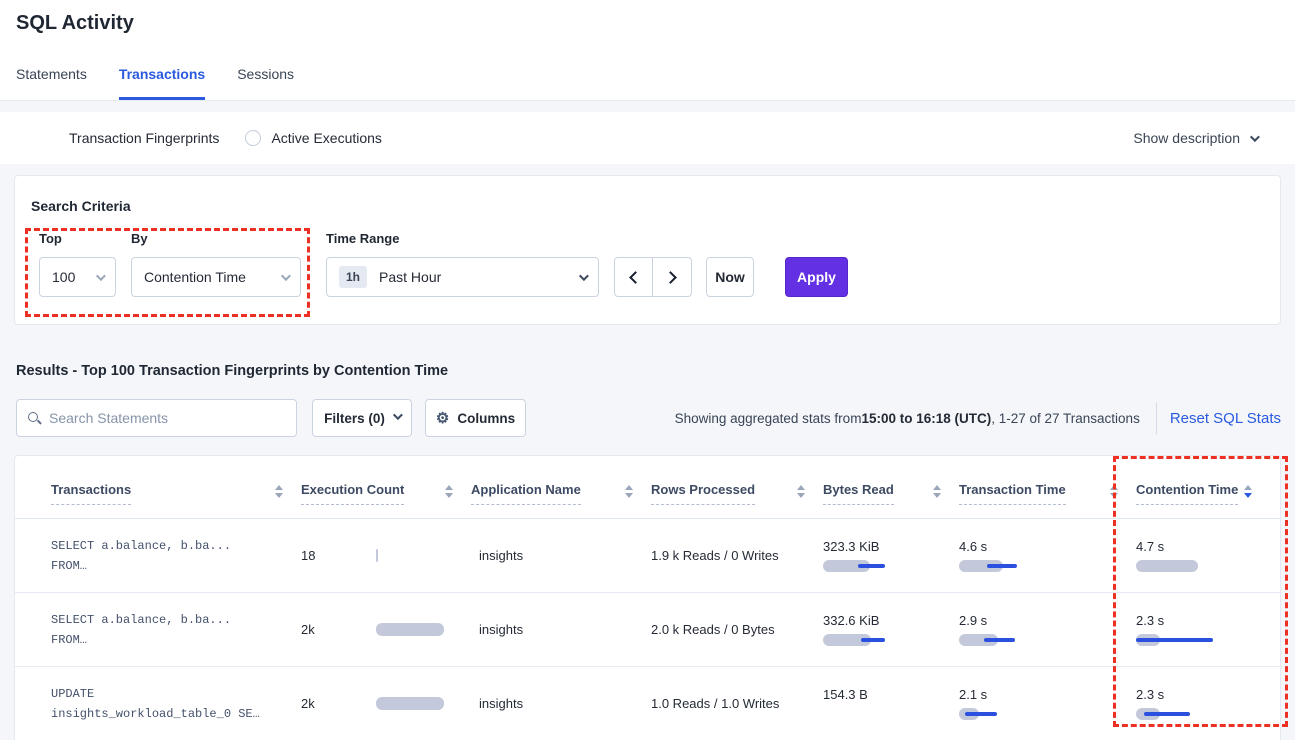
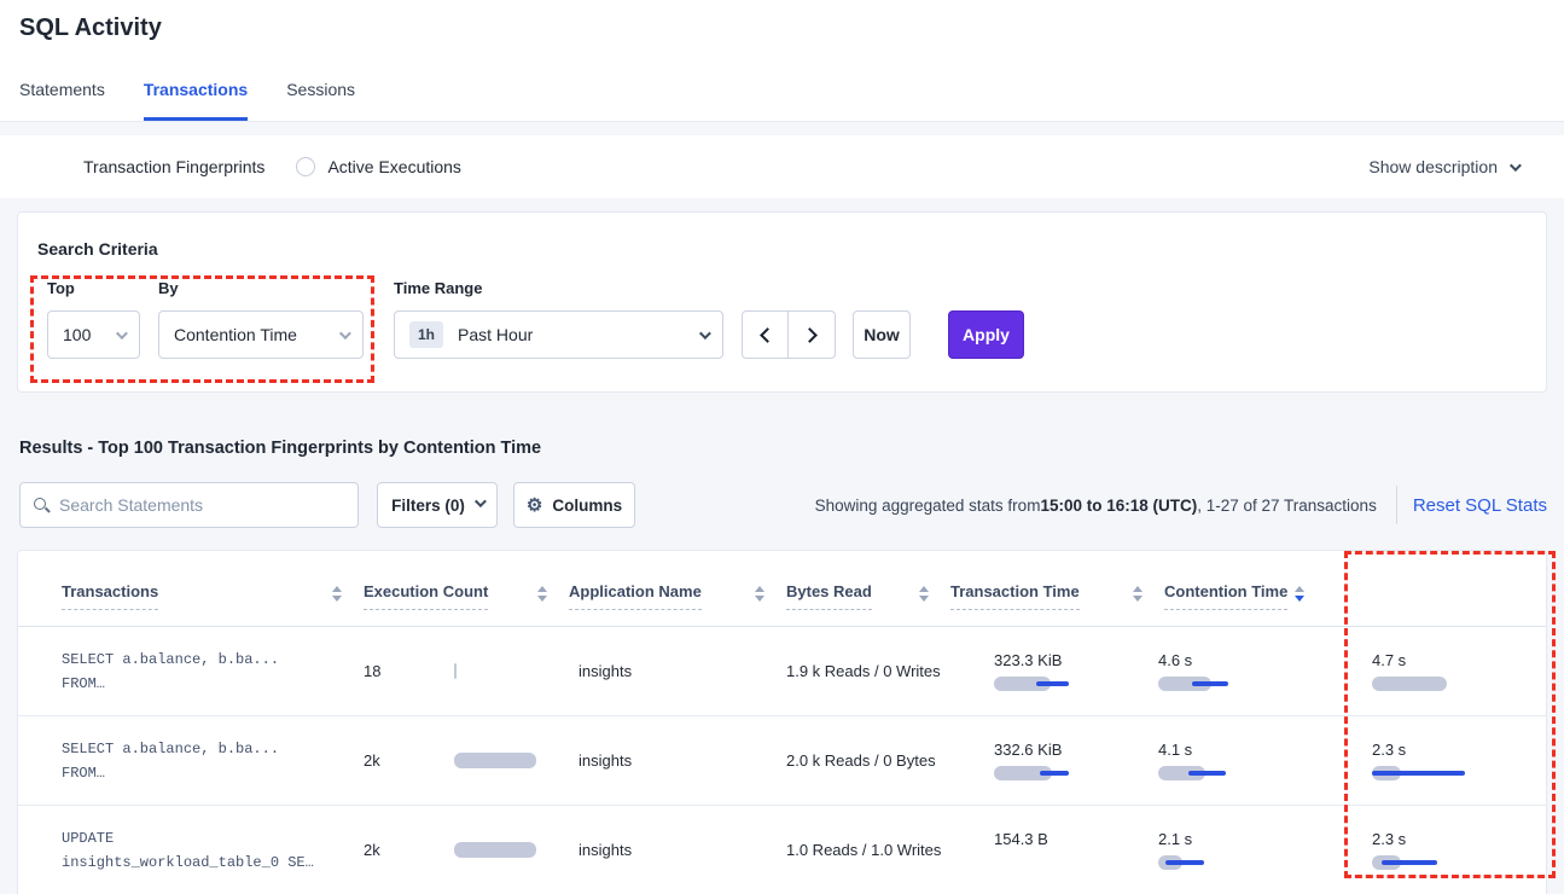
  SQL Activity
  Statements
  Transactions
  Sessions
  Transaction Fingerprints
  Active Executions
  Show description
  Search Criteria
  Top
  100
  By
  Contention Time
  Time Range
  1h
  Past Hour
  Now
  Apply
  Results - Top 100 Transaction Fingerprints by Contention Time
  Search Statements
  Filters (0)
  ⚙
  Columns
  Showing aggregated stats from
  15:00 to 16:18 (UTC)
  , 1-27 of 27 Transactions
  Reset SQL Stats
  Transactions
  Execution Count
  Application Name
- Rows Processed
  Bytes Read
  Transaction Time
  Contention Time
  SELECT a.balance, b.ba...
  FROM…
  18
  insights
  1.9 k Reads / 0 Writes
  323.3 KiB
  4.6 s
  4.7 s
  SELECT a.balance, b.ba...
  FROM…
  2k
  insights
  2.0 k Reads / 0 Bytes
  332.6 KiB
- 2.9 s
+ 4.1 s
  2.3 s
  UPDATE
  insights_workload_table_0 SE…
  2k
  insights
  1.0 Reads / 1.0 Writes
  154.3 B
  2.1 s
  2.3 s
